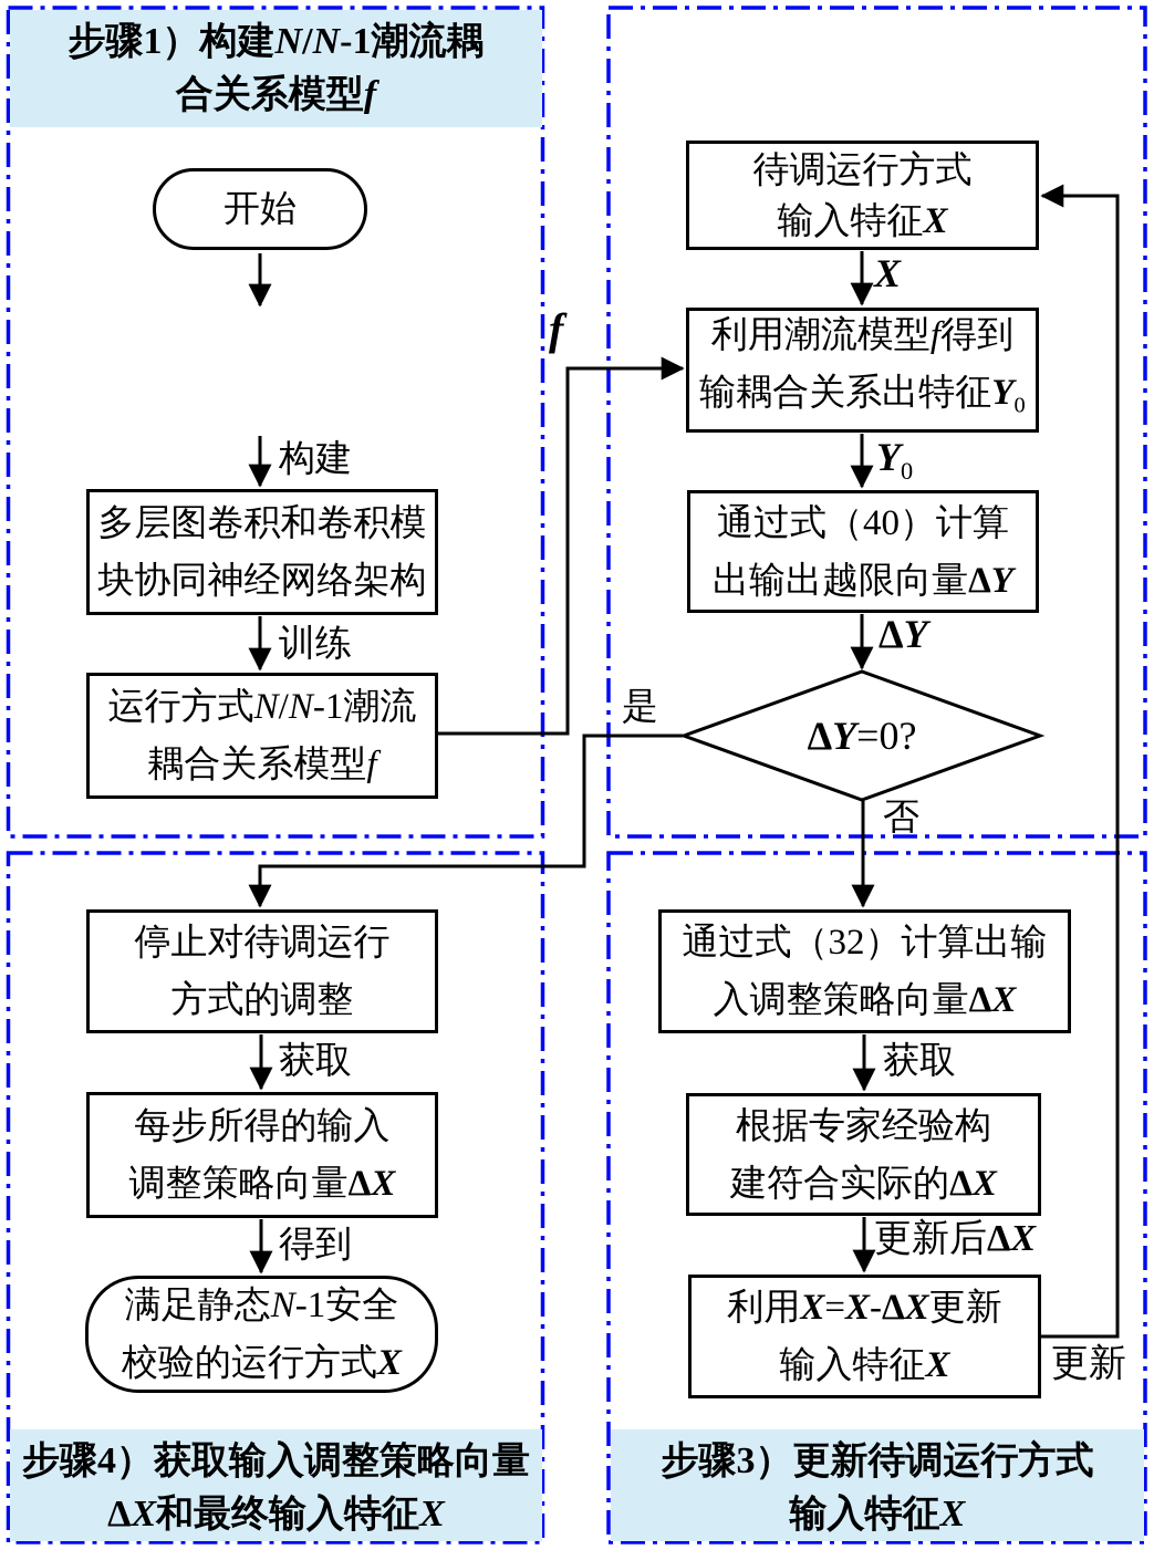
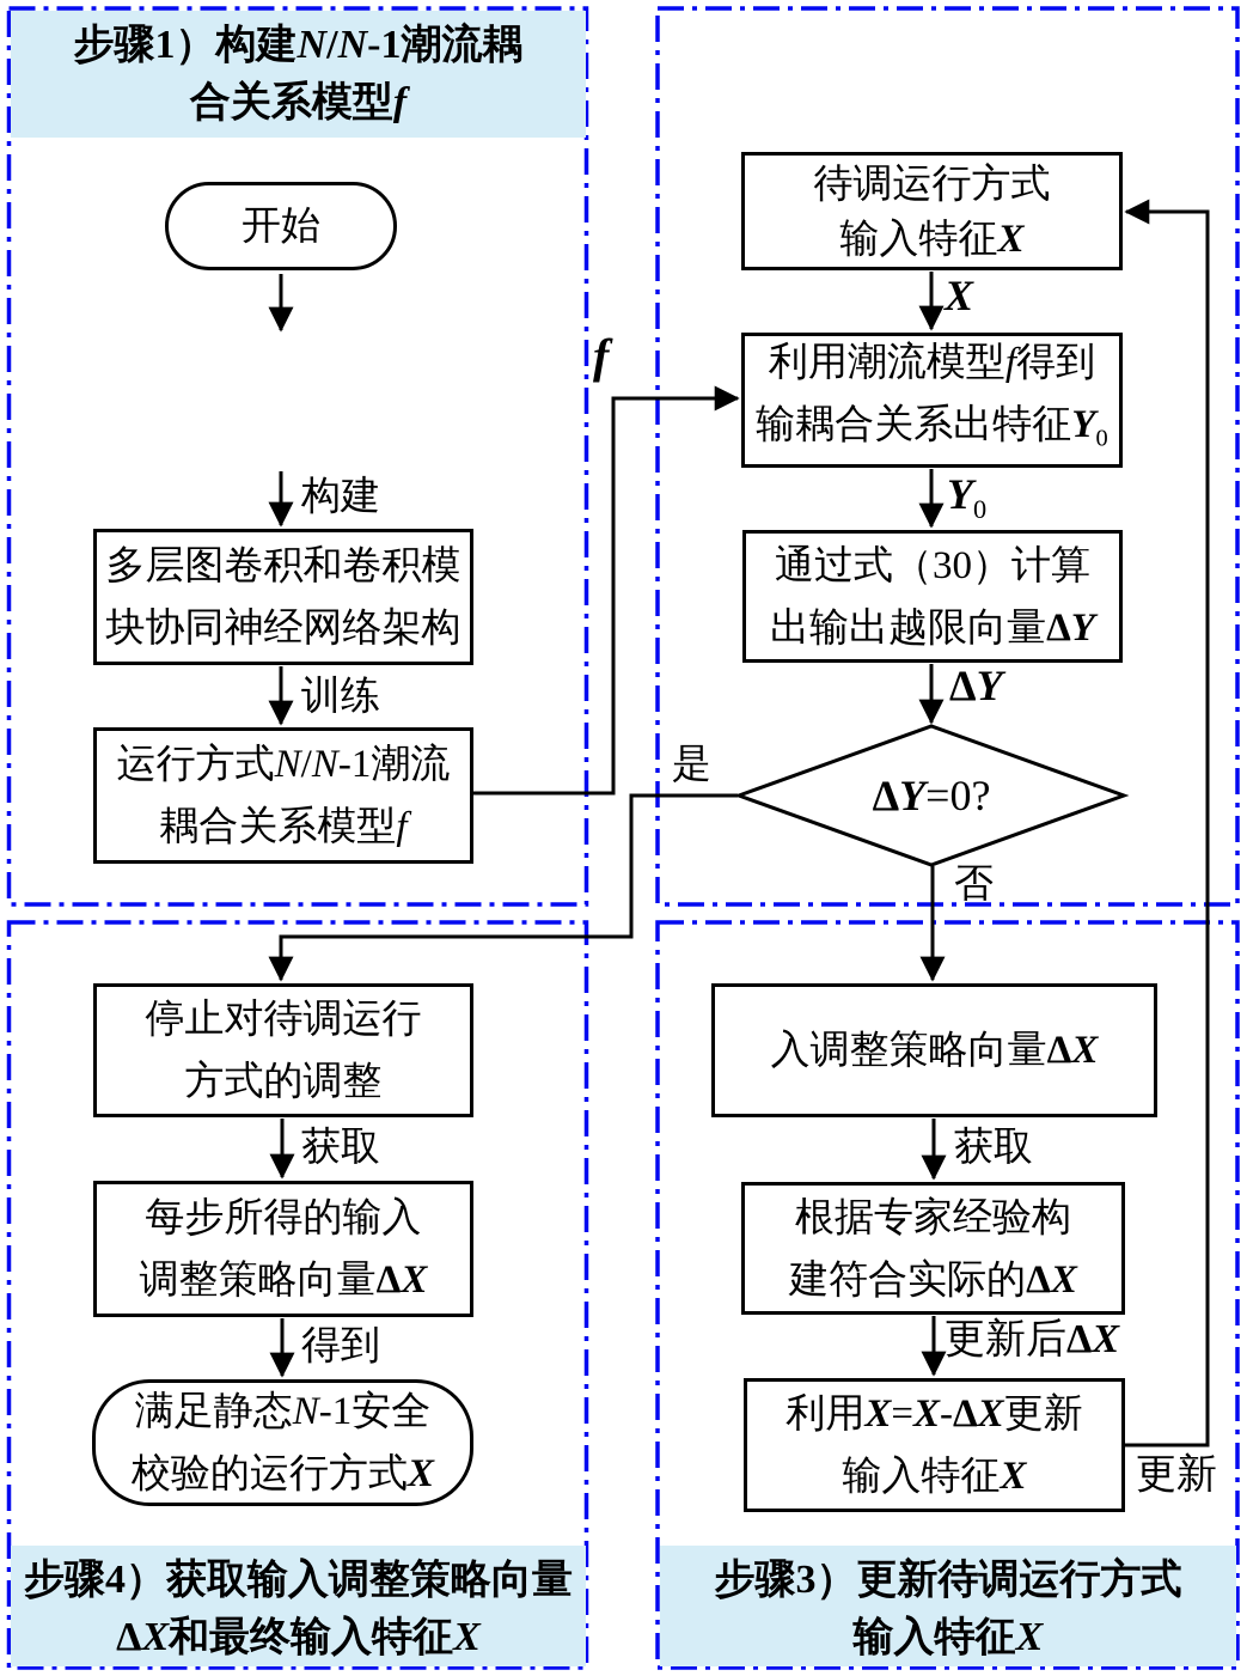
  步骤1）构建N/N-1潮流耦
  合关系模型f
  步骤4）获取输入调整策略向量
  ΔX和最终输入特征X
  步骤3）更新待调运行方式
  输入特征X
  开始
  多层图卷积和卷积模
  块协同神经网络架构
  运行方式N/N-1潮流
  耦合关系模型f
  待调运行方式
  输入特征X
  利用潮流模型f得到
  输耦合关系出特征Y0
- 通过式（40）计算
+ 通过式（30）计算
  出输出越限向量ΔY
  Δ
  Y
  =0?
- 通过式（32）计算出输
  入调整策略向量ΔX
  根据专家经验构
  建符合实际的ΔX
  利用X=X-ΔX更新
  输入特征X
  停止对待调运行
  方式的调整
  每步所得的输入
  调整策略向量ΔX
  满足静态N-1安全
  校验的运行方式X
  构建
  训练
  f
  X
  Y0
  ΔY
  是
  否
  获取
  得到
  获取
  更新后ΔX
  更新
